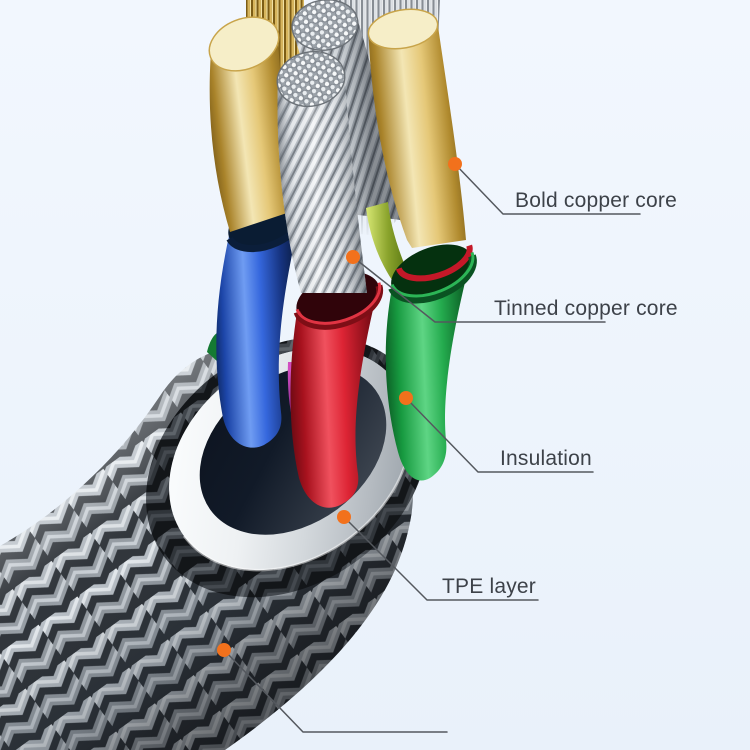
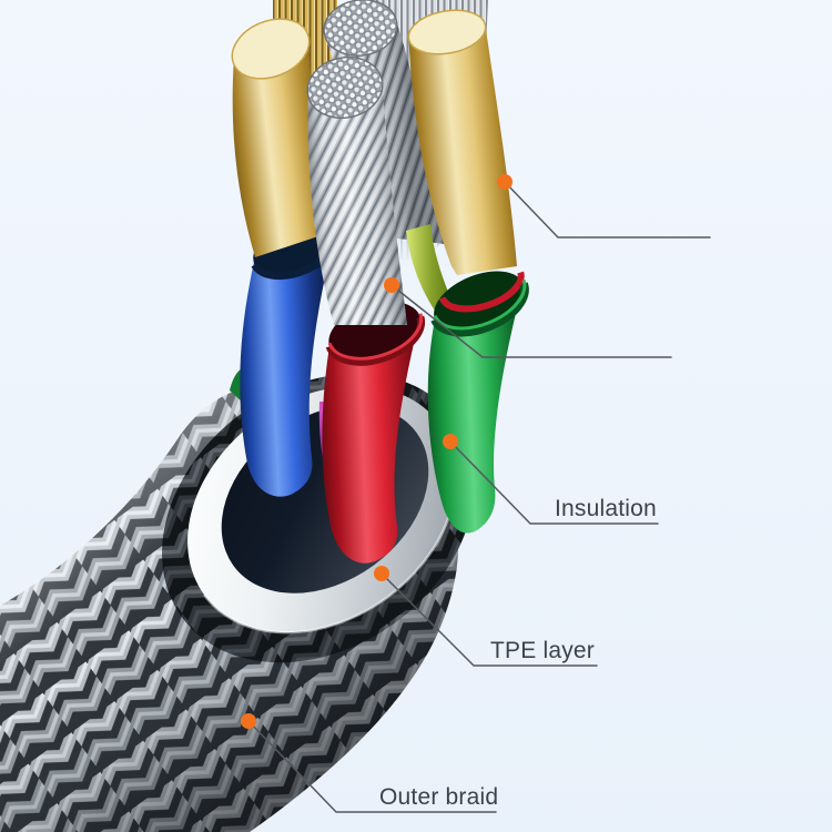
- Bold copper core
- Tinned copper core
  Insulation
  TPE layer
+ Outer braid
